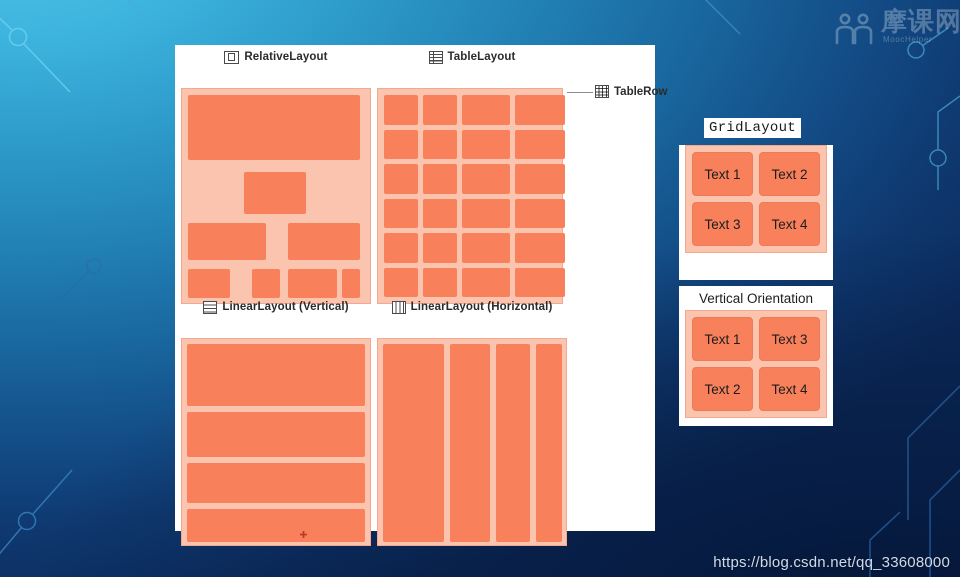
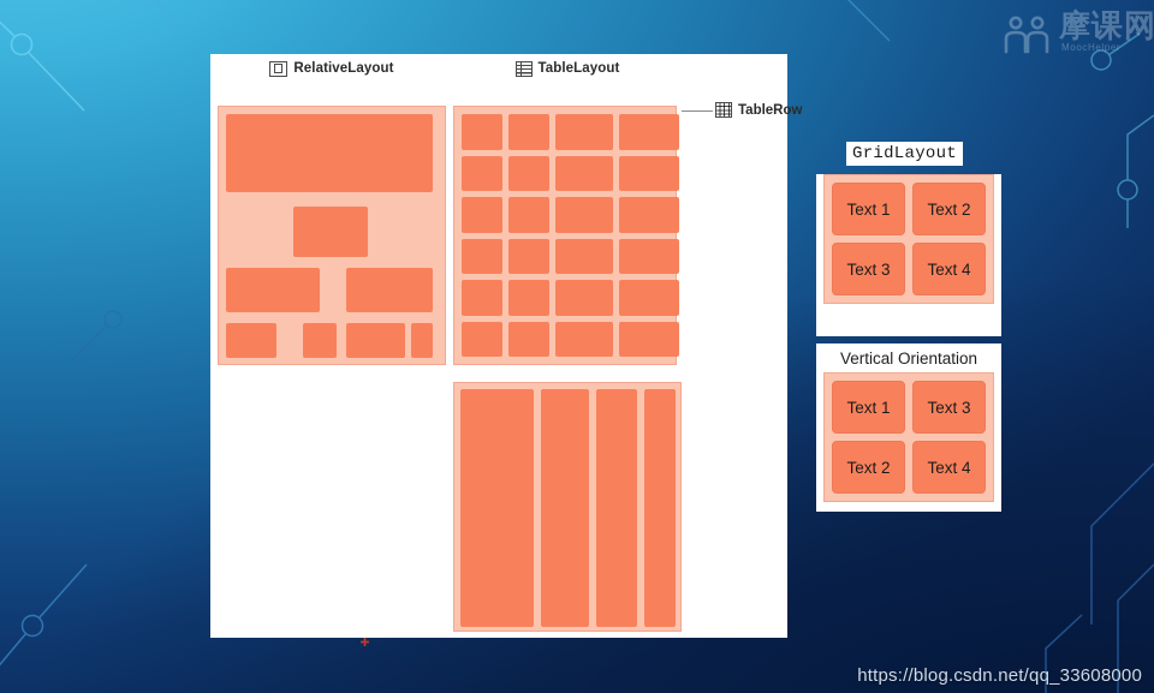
  摩课网
  MoocHelper
  RelativeLayout
  TableLayout
  TableRow
- LinearLayout (Vertical)
- LinearLayout (Horizontal)
  GridLayout
  Text 1
  Text 2
  Text 3
  Text 4
  Vertical Orientation
  Text 1
  Text 3
  Text 2
  Text 4
  https://blog.csdn.net/qq_33608000
